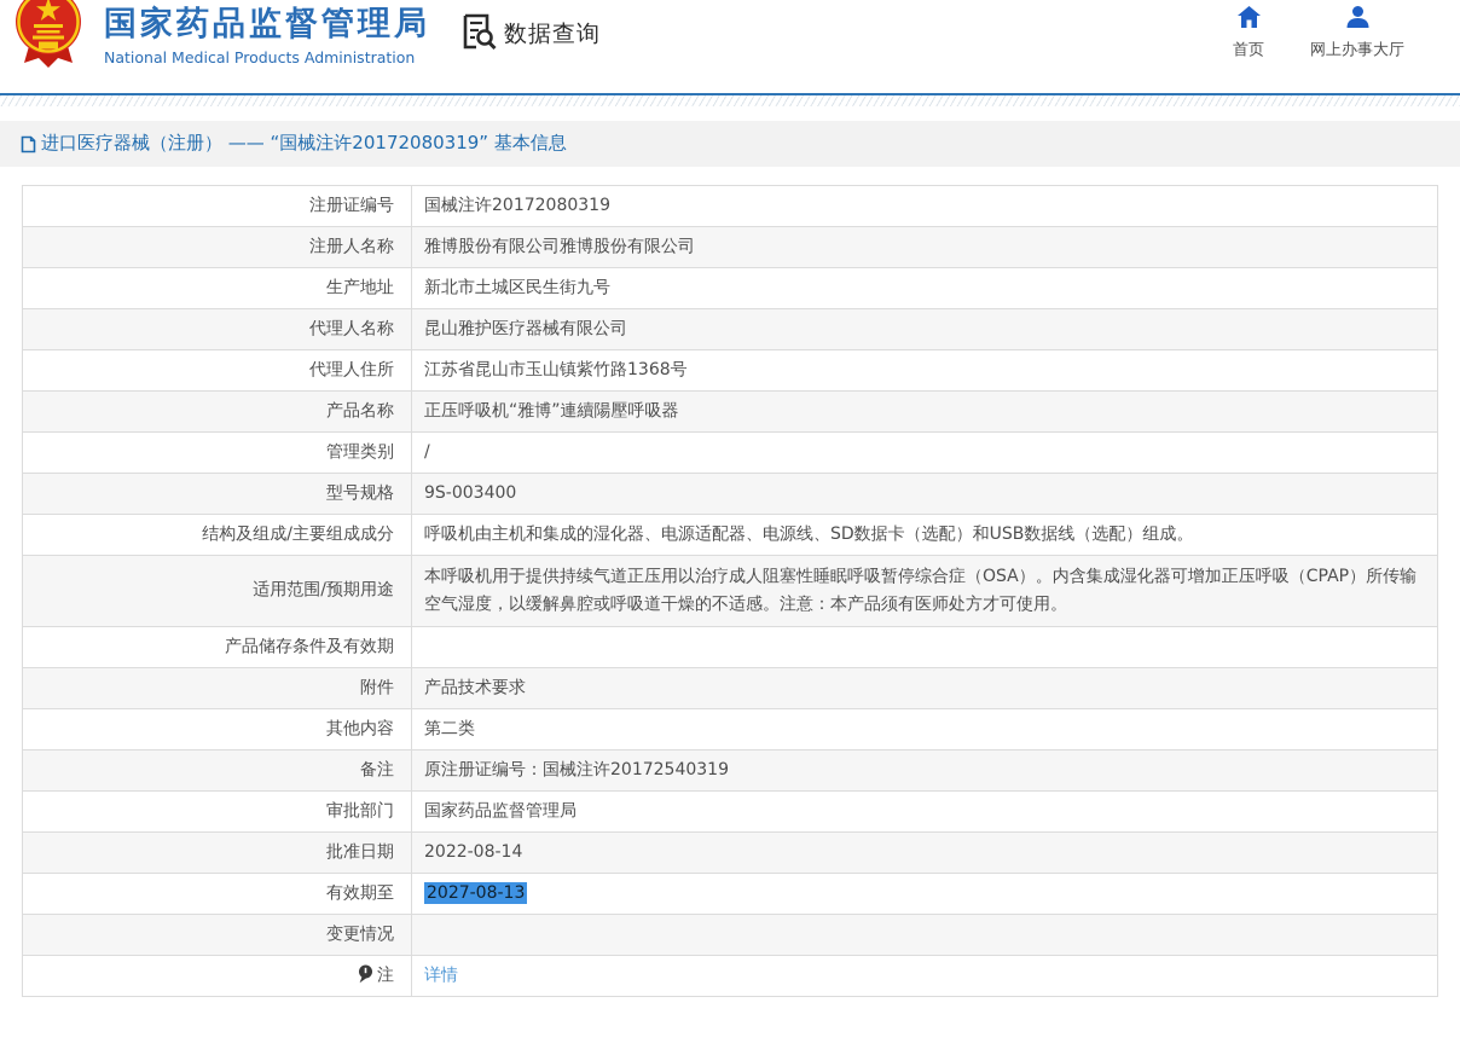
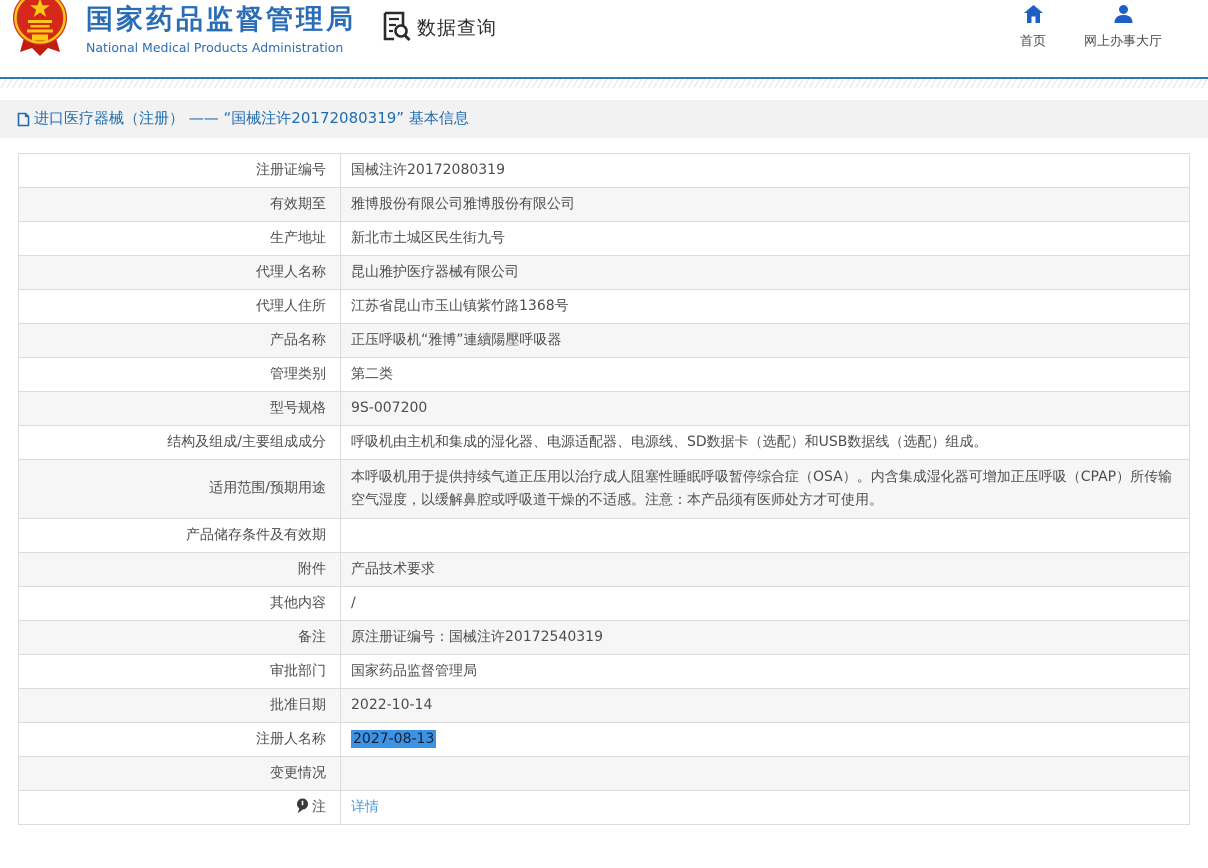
  国家药品监督管理局
  National Medical Products Administration
  数据查询
  首页
  网上办事大厅
  进口医疗器械（注册） —— “国械注许20172080319” 基本信息
  注册证编号	国械注许20172080319
- 注册人名称	雅博股份有限公司雅博股份有限公司
+ 有效期至	雅博股份有限公司雅博股份有限公司
  生产地址	新北市土城区民生街九号
  代理人名称	昆山雅护医疗器械有限公司
  代理人住所	江苏省昆山市玉山镇紫竹路1368号
  产品名称	正压呼吸机“雅博”連續陽壓呼吸器
- 管理类别	/
+ 管理类别	第二类
- 型号规格	9S-003400
+ 型号规格	9S-007200
  结构及组成/主要组成成分	呼吸机由主机和集成的湿化器、电源适配器、电源线、SD数据卡（选配）和USB数据线（选配）组成。
  适用范围/预期用途	本呼吸机用于提供持续气道正压用以治疗成人阻塞性睡眠呼吸暂停综合症（OSA）。内含集成湿化器可增加正压呼吸（CPAP）所传输空气湿度，以缓解鼻腔或呼吸道干燥的不适感。注意：本产品须有医师处方才可使用。
  产品储存条件及有效期
  附件	产品技术要求
- 其他内容	第二类
+ 其他内容	/
  备注	原注册证编号：国械注许20172540319
  审批部门	国家药品监督管理局
- 批准日期	2022-08-14
+ 批准日期	2022-10-14
- 有效期至	2027-08-13
+ 注册人名称	2027-08-13
  变更情况
  注	详情
